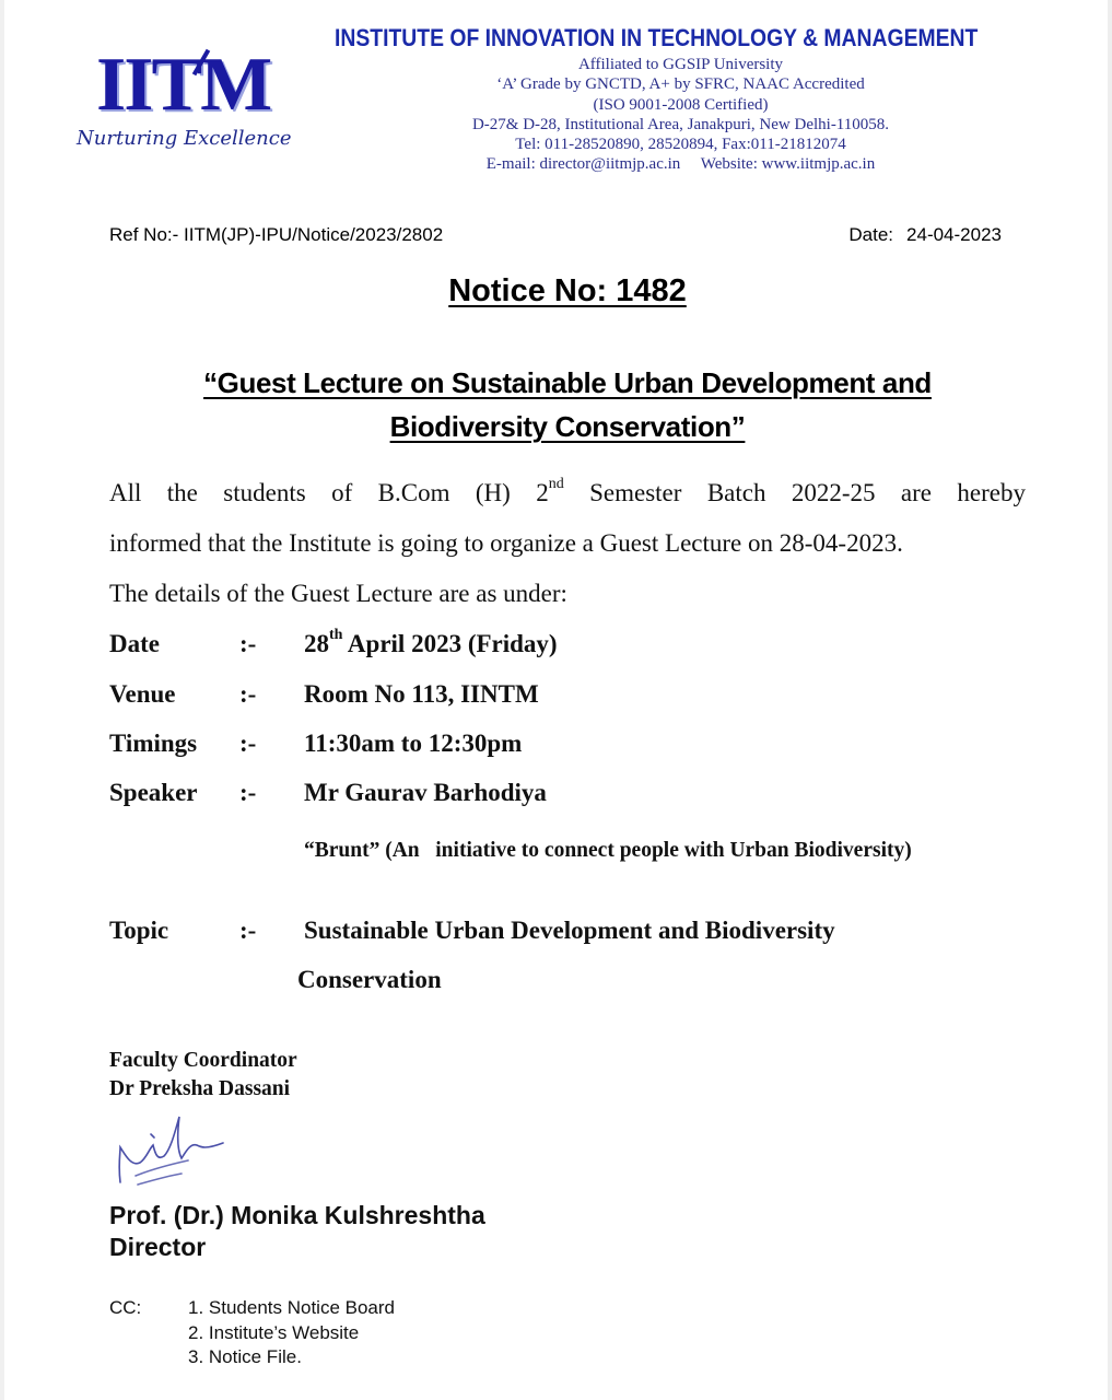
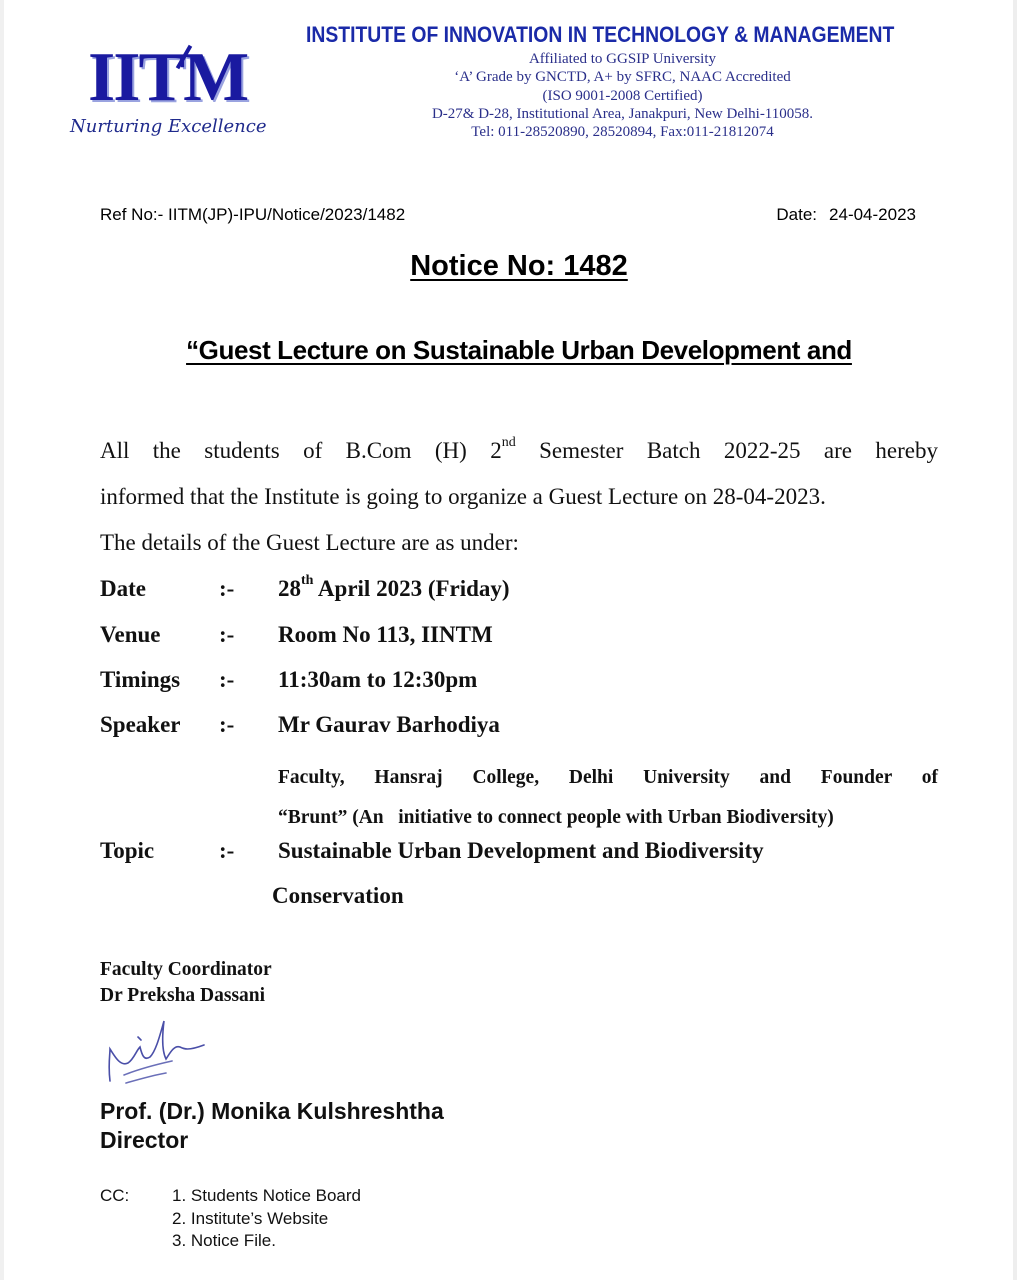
  IITM
  Nurturing Excellence
  INSTITUTE OF INNOVATION IN TECHNOLOGY & MANAGEMENT
  Affiliated to GGSIP University
  ‘A’ Grade by GNCTD, A+ by SFRC, NAAC Accredited
  (ISO 9001-2008 Certified)
  D-27& D-28, Institutional Area, Janakpuri, New Delhi-110058.
  Tel: 011-28520890, 28520894, Fax:011-21812074
- E-mail: director@iitmjp.ac.in Website: www.iitmjp.ac.in
- Ref No:- IITM(JP)-IPU/Notice/2023/2802
+ Ref No:- IITM(JP)-IPU/Notice/2023/1482
  Date: 24-04-2023
  Notice No: 1482
  “Guest Lecture on Sustainable Urban Development and
- Biodiversity Conservation”
  All the students of B.Com (H) 2nd Semester Batch 2022-25 are hereby
  informed that the Institute is going to organize a Guest Lecture on 28-04-2023.
  The details of the Guest Lecture are as under:
  Date
  :-
  28th April 2023 (Friday)
  Venue
  :-
  Room No 113, IINTM
  Timings
  :-
  11:30am to 12:30pm
  Speaker
  :-
  Mr Gaurav Barhodiya
+ Faculty, Hansraj College, Delhi University and Founder of
  “Brunt” (An initiative to connect people with Urban Biodiversity)
  Topic
  :-
  Sustainable Urban Development and Biodiversity
  Conservation
  Faculty Coordinator
  Dr Preksha Dassani
  Prof. (Dr.) Monika Kulshreshtha
  Director
  CC:
  1. Students Notice Board
  2. Institute’s Website
  3. Notice File.
